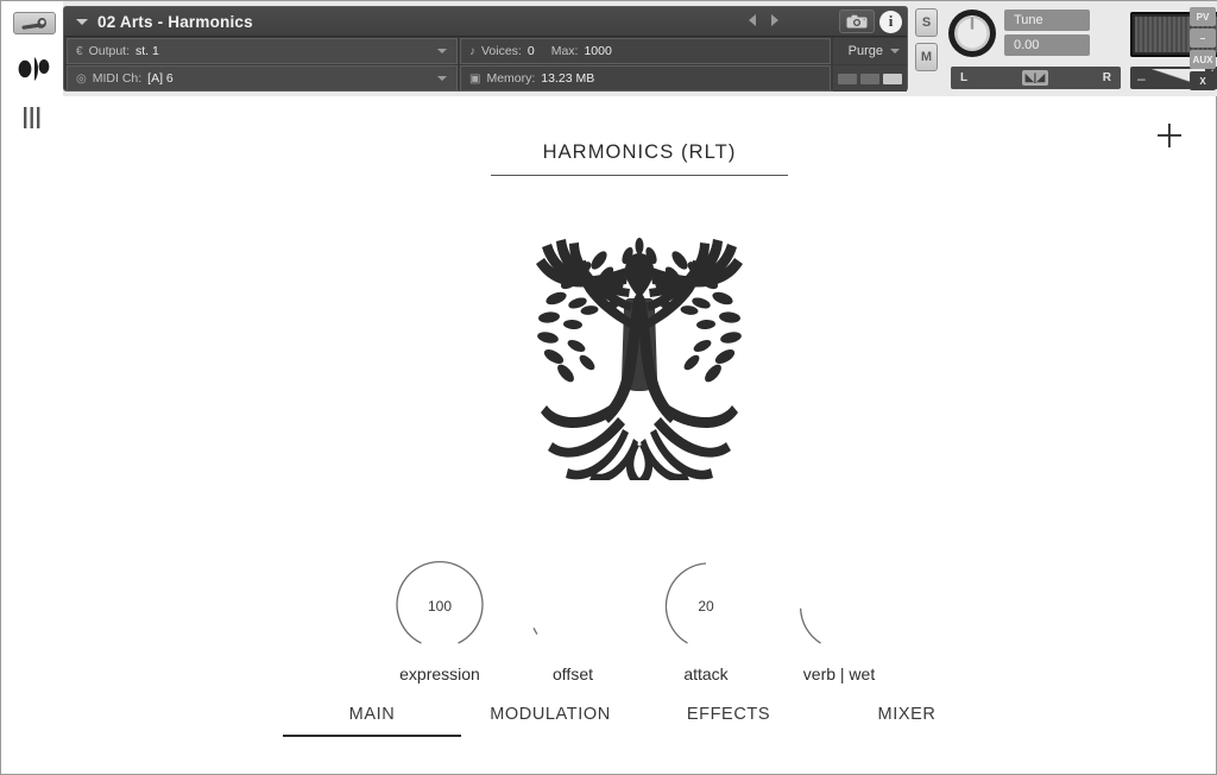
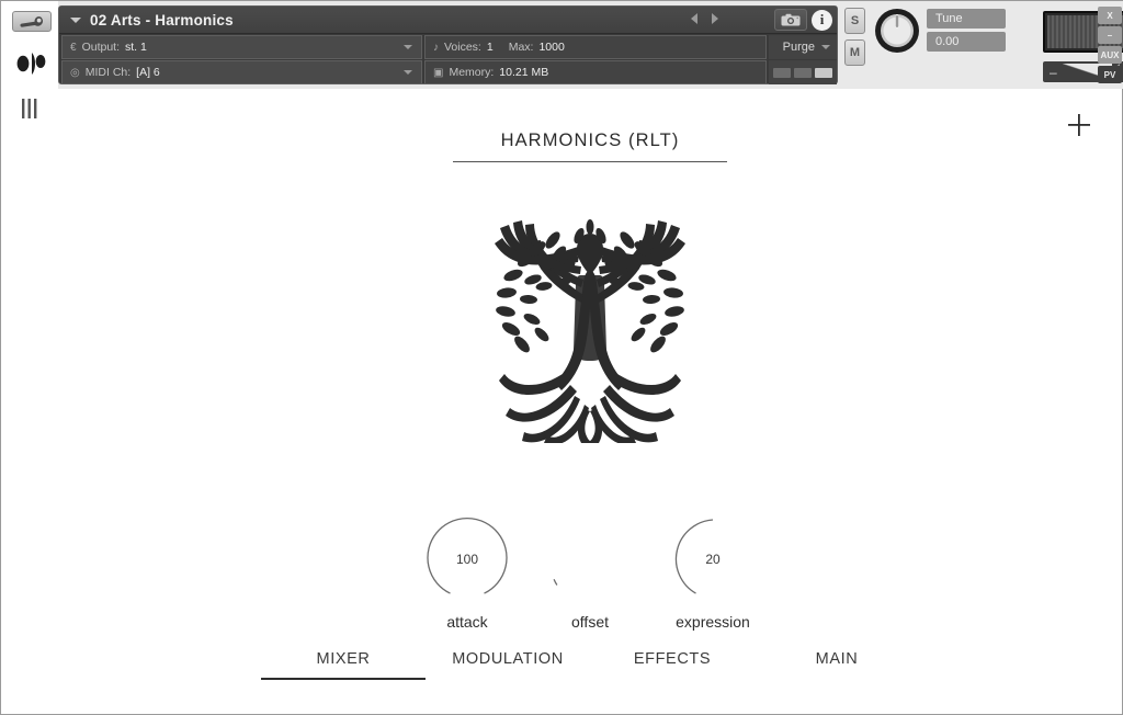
  02 Arts - Harmonics
  i
  €
  Output:
  st. 1
  ♪
  Voices:
- 0
+ 1
  Max:
  1000
  Purge
  ◎
  MIDI Ch:
  [A] 6
  ▣
  Memory:
- 13.23 MB
+ 10.21 MB
  S
  M
  Tune
  0.00
- L
- ◣|◢
- R
  –
- PV
+ X
  –
  AUX
- X
+ PV
  HARMONICS (RLT)
  100
- expression
+ attack
  offset
  20
- attack
+ expression
- verb | wet
- MAIN
+ MIXER
  MODULATION
  EFFECTS
- MIXER
+ MAIN
